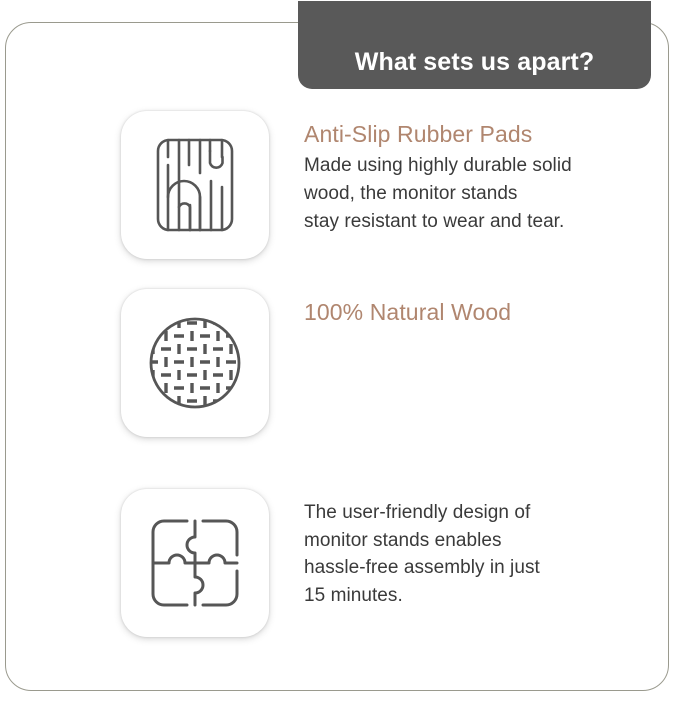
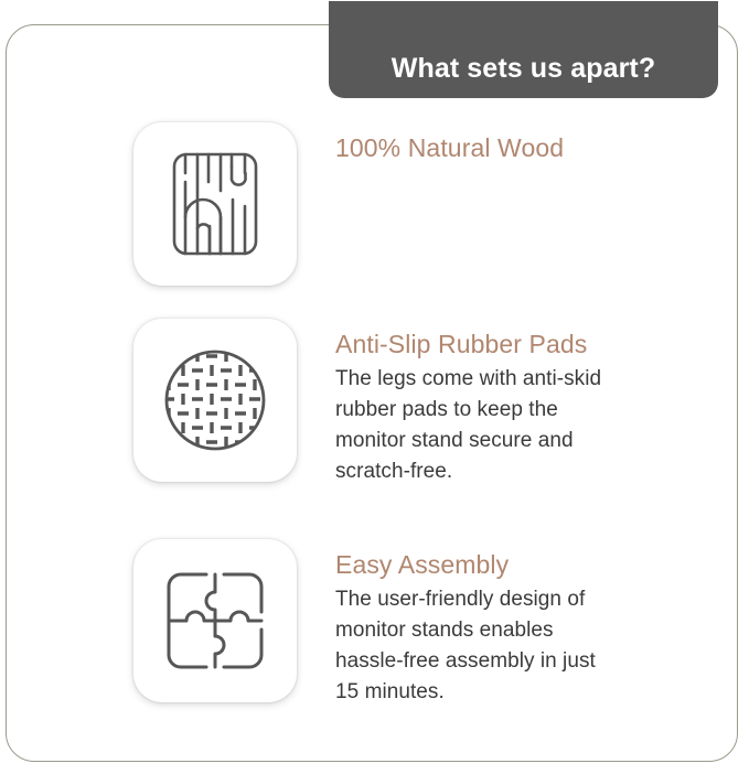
  What sets us apart?
- Anti-Slip Rubber Pads
+ 100% Natural Wood
- Made using highly durable solid
- wood, the monitor stands
- stay resistant to wear and tear.
- 100% Natural Wood
+ Anti-Slip Rubber Pads
+ The legs come with anti-skid
+ rubber pads to keep the
+ monitor stand secure and
+ scratch-free.
+ Easy Assembly
  The user-friendly design of
  monitor stands enables
  hassle-free assembly in just
  15 minutes.
